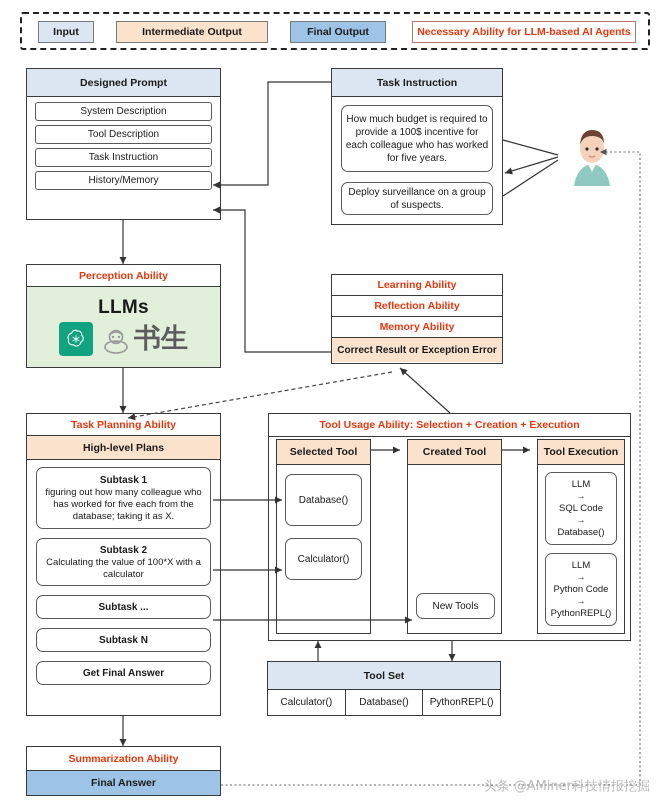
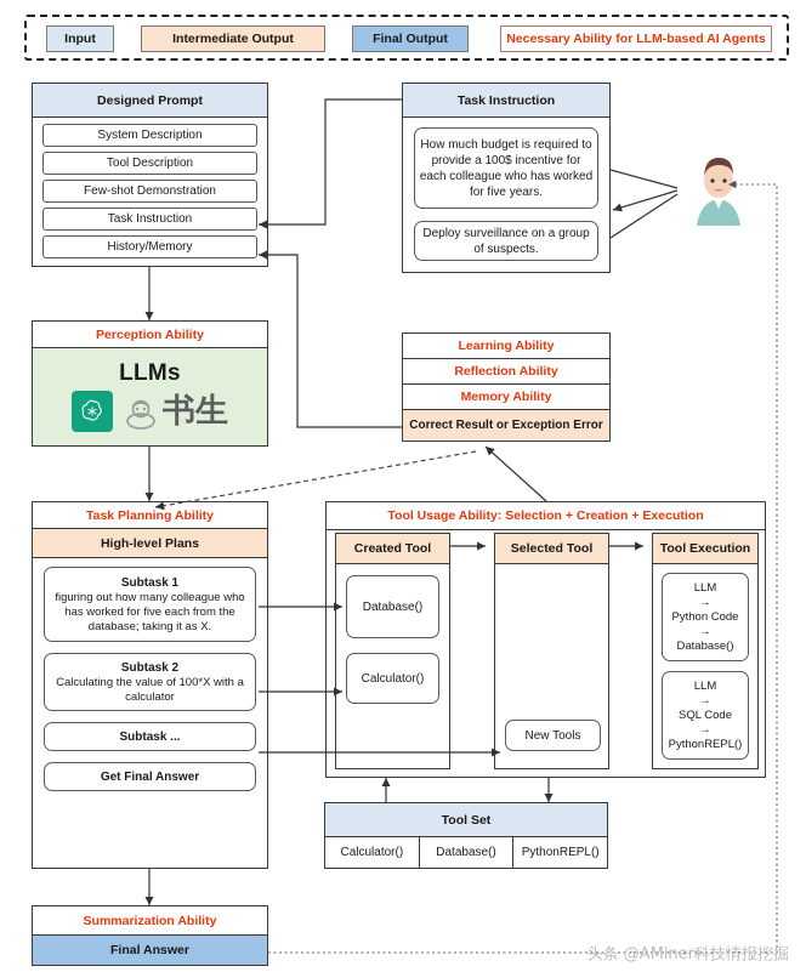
  Input
  Intermediate Output
  Final Output
  Necessary Ability for LLM-based AI Agents
  Designed Prompt
  System Description
  Tool Description
+ Few-shot Demonstration
  Task Instruction
  History/Memory
  Task Instruction
  How much budget is required to provide a 100$ incentive for each colleague who has worked for five years.
  Deploy surveillance on a group of suspects.
  Perception Ability
  LLMs
  书生
  Learning Ability
  Reflection Ability
  Memory Ability
  Correct Result or Exception Error
  Task Planning Ability
  High-level Plans
  Subtask 1
  figuring out how many colleague who has worked for five each from the database; taking it as X.
  Subtask 2
  Calculating the value of 100*X with a calculator
  Subtask ...
- Subtask N
  Get Final Answer
  Tool Usage Ability: Selection + Creation + Execution
- Selected Tool
+ Created Tool
  Database()
  Calculator()
- Created Tool
+ Selected Tool
  New Tools
  Tool Execution
  LLM
  →
- SQL Code
+ Python Code
  →
  Database()
  LLM
  →
- Python Code
+ SQL Code
  →
  PythonREPL()
  Tool Set
  Calculator()
  Database()
  PythonREPL()
  Summarization Ability
  Final Answer
  头条 @AMiner科技情报挖掘
